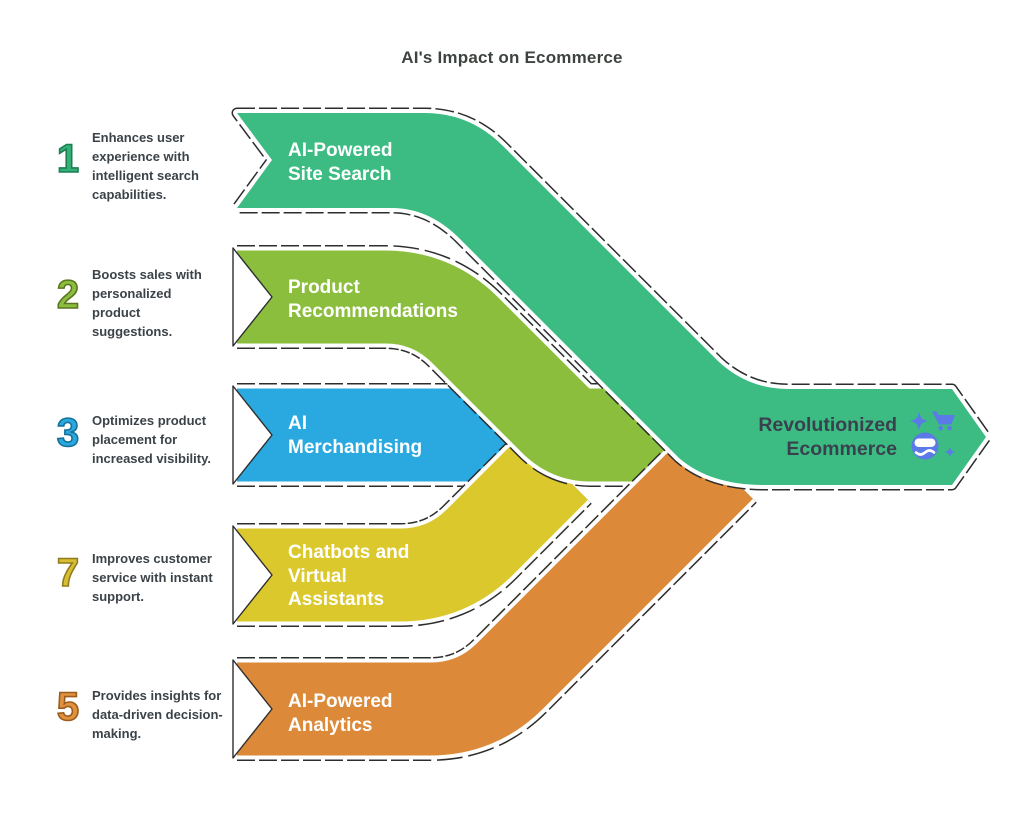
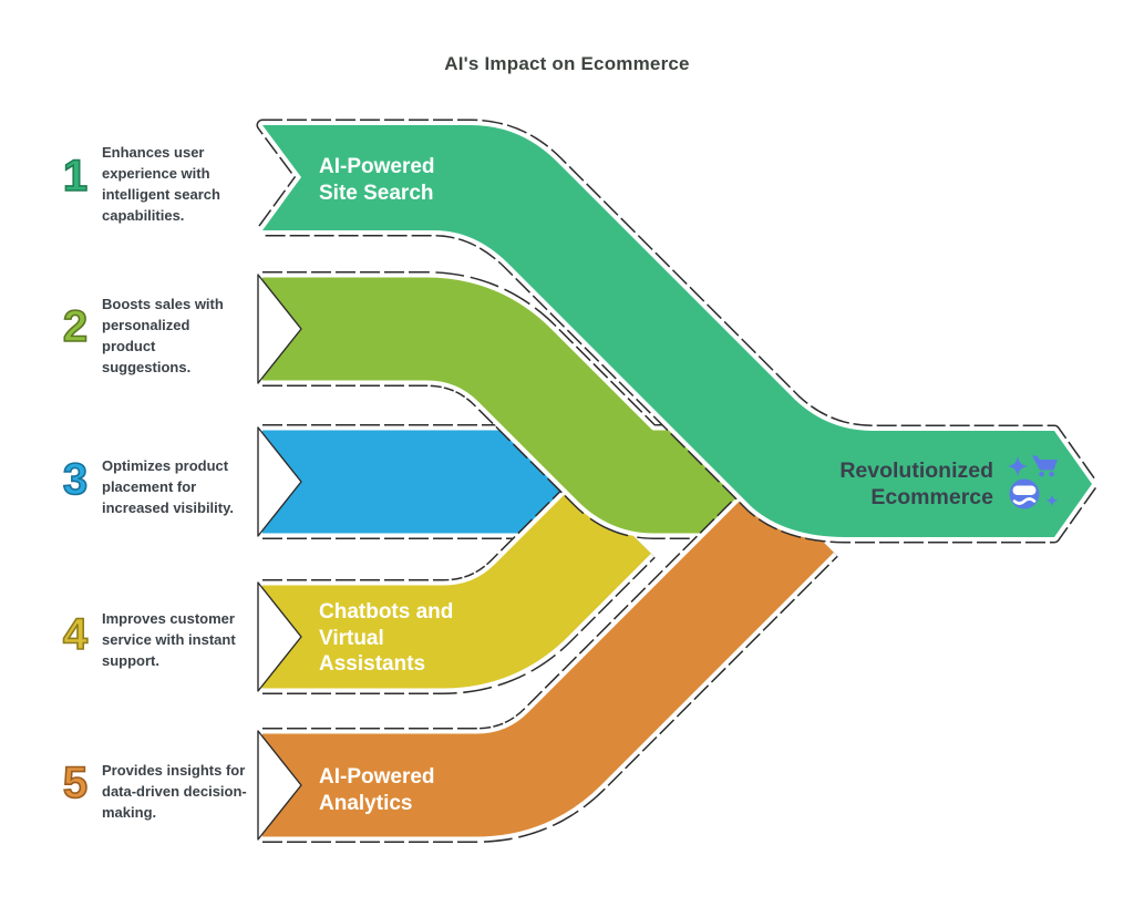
  AI's Impact on Ecommerce
  1
  Enhances user
  experience with
  intelligent search
  capabilities.
  AI-Powered
  Site Search
  2
  Boosts sales with
  personalized
  product
  suggestions.
- Product
- Recommendations
  3
  Optimizes product
  placement for
  increased visibility.
- AI
- Merchandising
- 7
+ 4
  Improves customer
  service with instant
  support.
  Chatbots and
  Virtual
  Assistants
  5
  Provides insights for
  data-driven decision-
  making.
  AI-Powered
  Analytics
  Revolutionized
  Ecommerce
